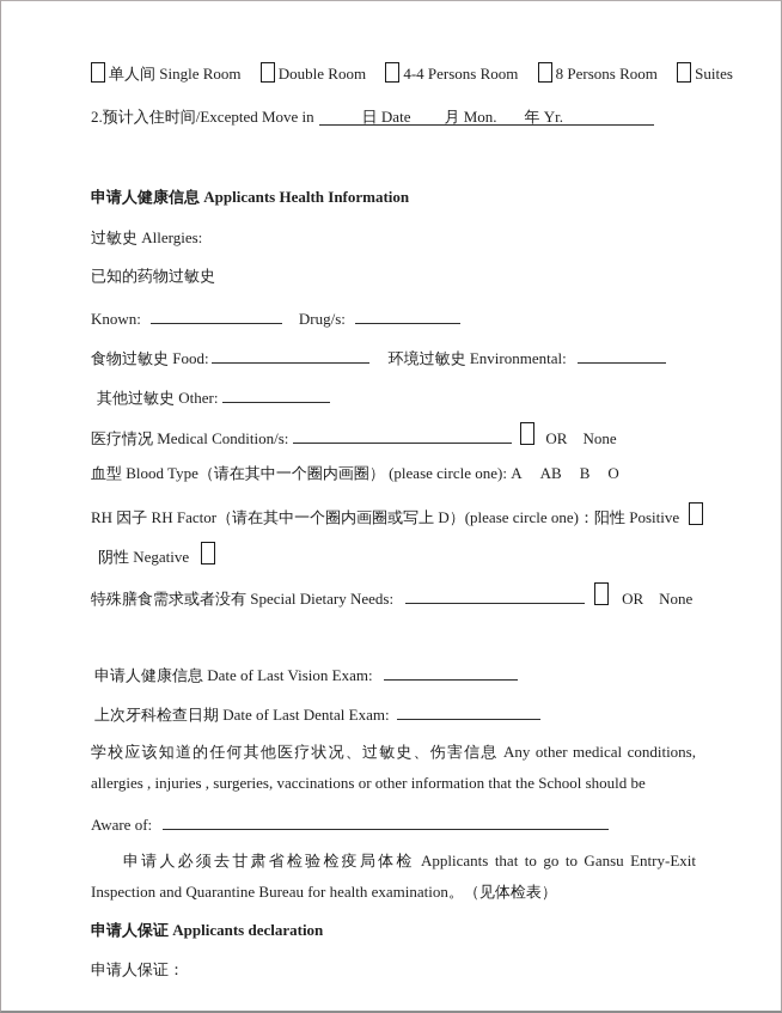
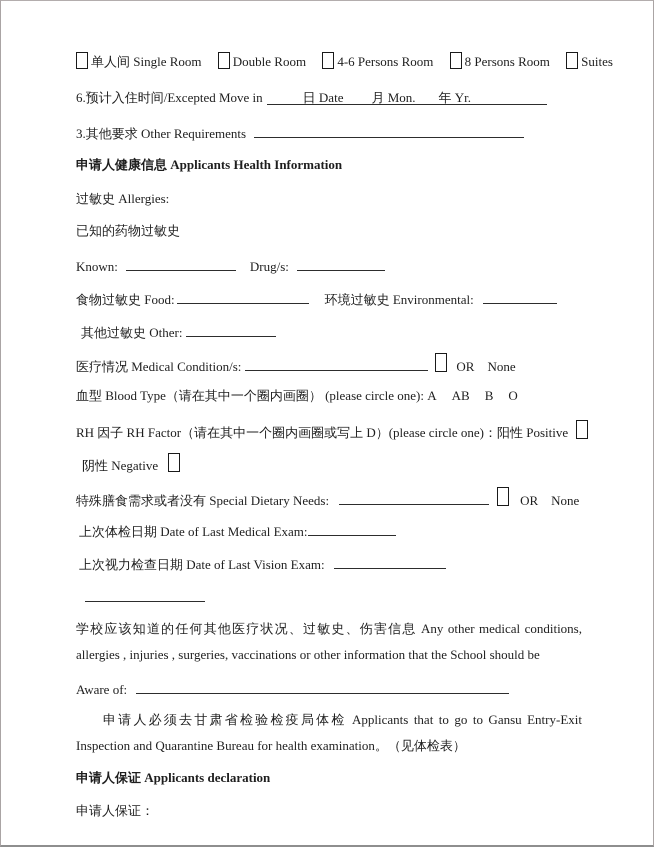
- 单人间 Single Room Double Room 4-4 Persons Room 8 Persons Room Suites
+ 单人间 Single Room Double Room 4-6 Persons Room 8 Persons Room Suites
- 2.预计入住时间/Excepted Move in 日 Date 月 Mon. 年 Yr.
+ 6.预计入住时间/Excepted Move in 日 Date 月 Mon. 年 Yr.
+ 3.其他要求 Other Requirements
  申请人健康信息 Applicants Health Information
  过敏史 Allergies:
  已知的药物过敏史
  Known: Drug/s:
  食物过敏史 Food: 环境过敏史 Environmental:
  其他过敏史 Other:
  医疗情况 Medical Condition/s: OR None
  血型 Blood Type（请在其中一个圈内画圈） (please circle one): A AB B O
  RH 因子 RH Factor（请在其中一个圈内画圈或写上 D）(please circle one)：阳性 Positive
  阴性 Negative
  特殊膳食需求或者没有 Special Dietary Needs: OR None
+ 上次体检日期 Date of Last Medical Exam:
- 申请人健康信息 Date of Last Vision Exam:
+ 上次视力检查日期 Date of Last Vision Exam:
- 上次牙科检查日期 Date of Last Dental Exam:
  学校应该知道的任何其他医疗状况、过敏史、伤害信息 Any other medical conditions, allergies , injuries , surgeries, vaccinations or other information that the School should be
  Aware of:
  申请人必须去甘肃省检验检疫局体检 Applicants that to go to Gansu Entry-Exit Inspection and Quarantine Bureau for health examination。（见体检表）
  申请人保证 Applicants declaration
  申请人保证：
